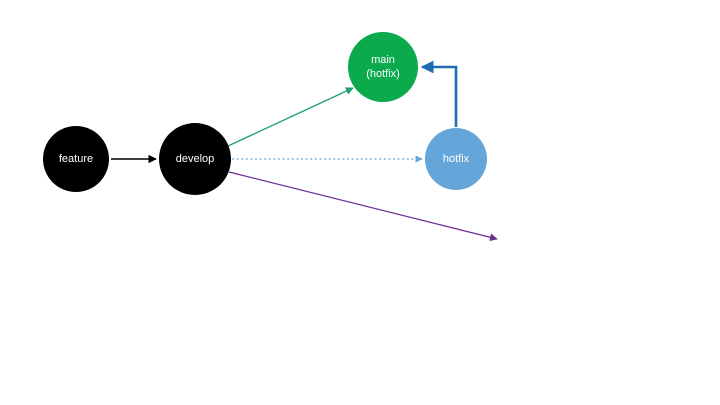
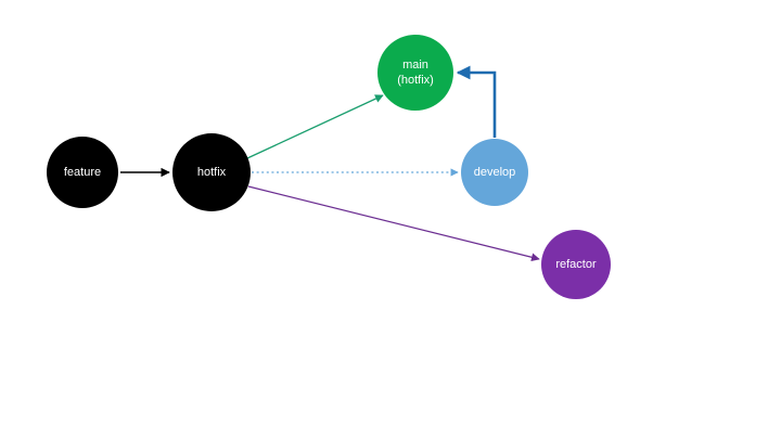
  feature
- develop
+ hotfix
  main (hotfix)
- hotfix
+ develop
+ refactor
